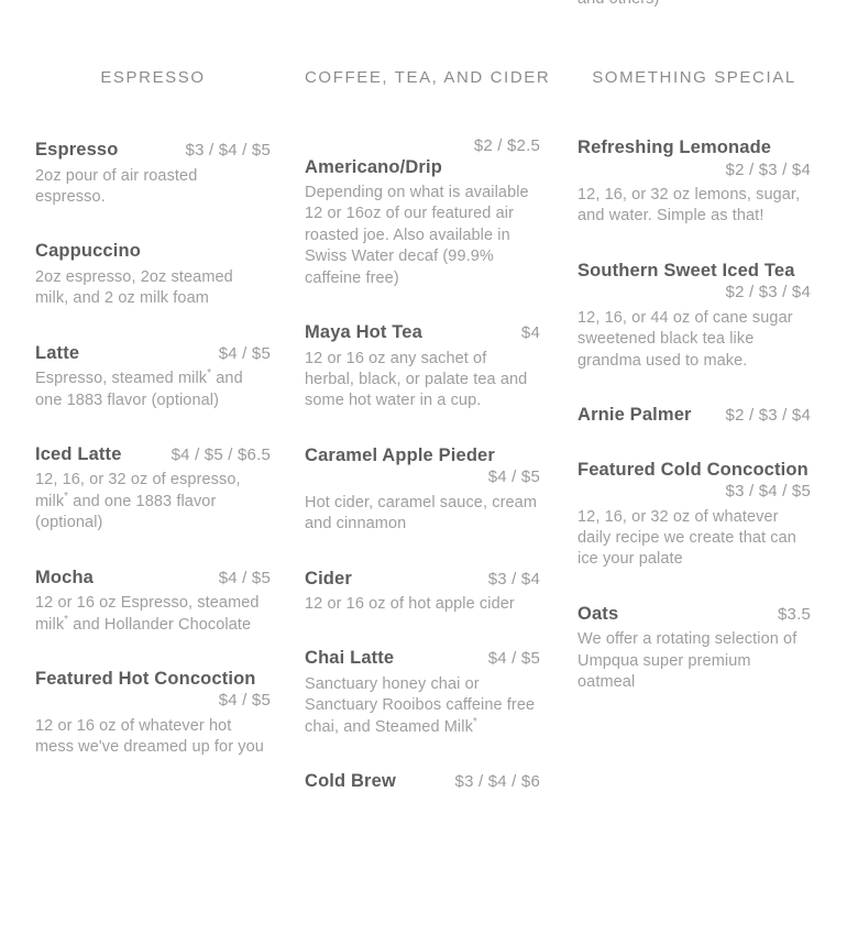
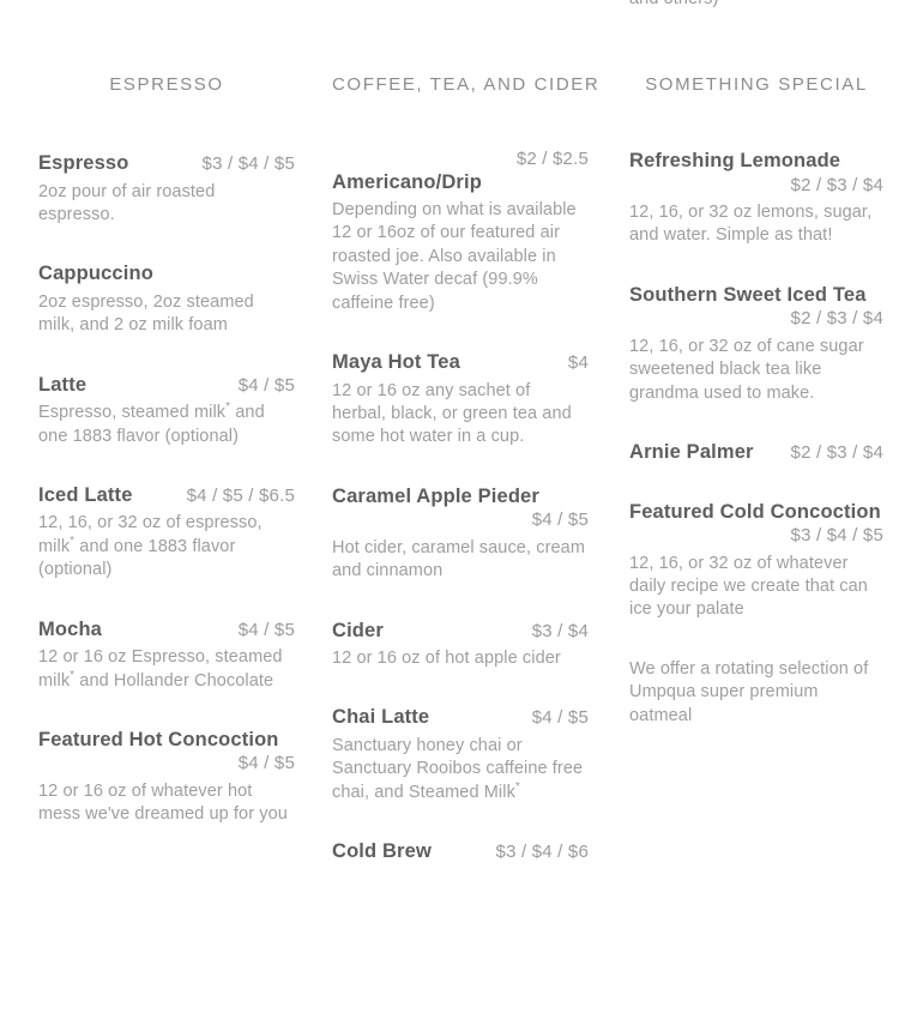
  ESPRESSO
  Espresso
  $3 / $4 / $5
  2oz pour of air roasted espresso.
  Cappuccino
  2oz espresso, 2oz steamed milk, and 2 oz milk foam
  Latte
  $4 / $5
  Espresso, steamed milk* and one 1883 flavor (optional)
  Iced Latte
  $4 / $5 / $6.5
  12, 16, or 32 oz of espresso, milk* and one 1883 flavor (optional)
  Mocha
  $4 / $5
  12 or 16 oz Espresso, steamed milk* and Hollander Chocolate
  Featured Hot Concoction
  $4 / $5
  12 or 16 oz of whatever hot mess we've dreamed up for you
  COFFEE, TEA, AND CIDER
  Americano/Drip
  $2 / $2.5
  Depending on what is available 12 or 16oz of our featured air roasted joe. Also available in Swiss Water decaf (99.9% caffeine free)
  Maya Hot Tea
  $4
- 12 or 16 oz any sachet of herbal, black, or palate tea and some hot water in a cup.
+ 12 or 16 oz any sachet of herbal, black, or green tea and some hot water in a cup.
  Caramel Apple Pieder
  $4 / $5
  Hot cider, caramel sauce, cream and cinnamon
  Cider
  $3 / $4
  12 or 16 oz of hot apple cider
  Chai Latte
  $4 / $5
  Sanctuary honey chai or Sanctuary Rooibos caffeine free chai, and Steamed Milk*
  Cold Brew
  $3 / $4 / $6
  SOMETHING SPECIAL
  Refreshing Lemonade
  $2 / $3 / $4
  12, 16, or 32 oz lemons, sugar, and water. Simple as that!
  Southern Sweet Iced Tea
  $2 / $3 / $4
- 12, 16, or 44 oz of cane sugar sweetened black tea like grandma used to make.
+ 12, 16, or 32 oz of cane sugar sweetened black tea like grandma used to make.
  Arnie Palmer
  $2 / $3 / $4
  Featured Cold Concoction
  $3 / $4 / $5
  12, 16, or 32 oz of whatever daily recipe we create that can ice your palate
- Oats
- $3.5
  We offer a rotating selection of Umpqua super premium oatmeal
